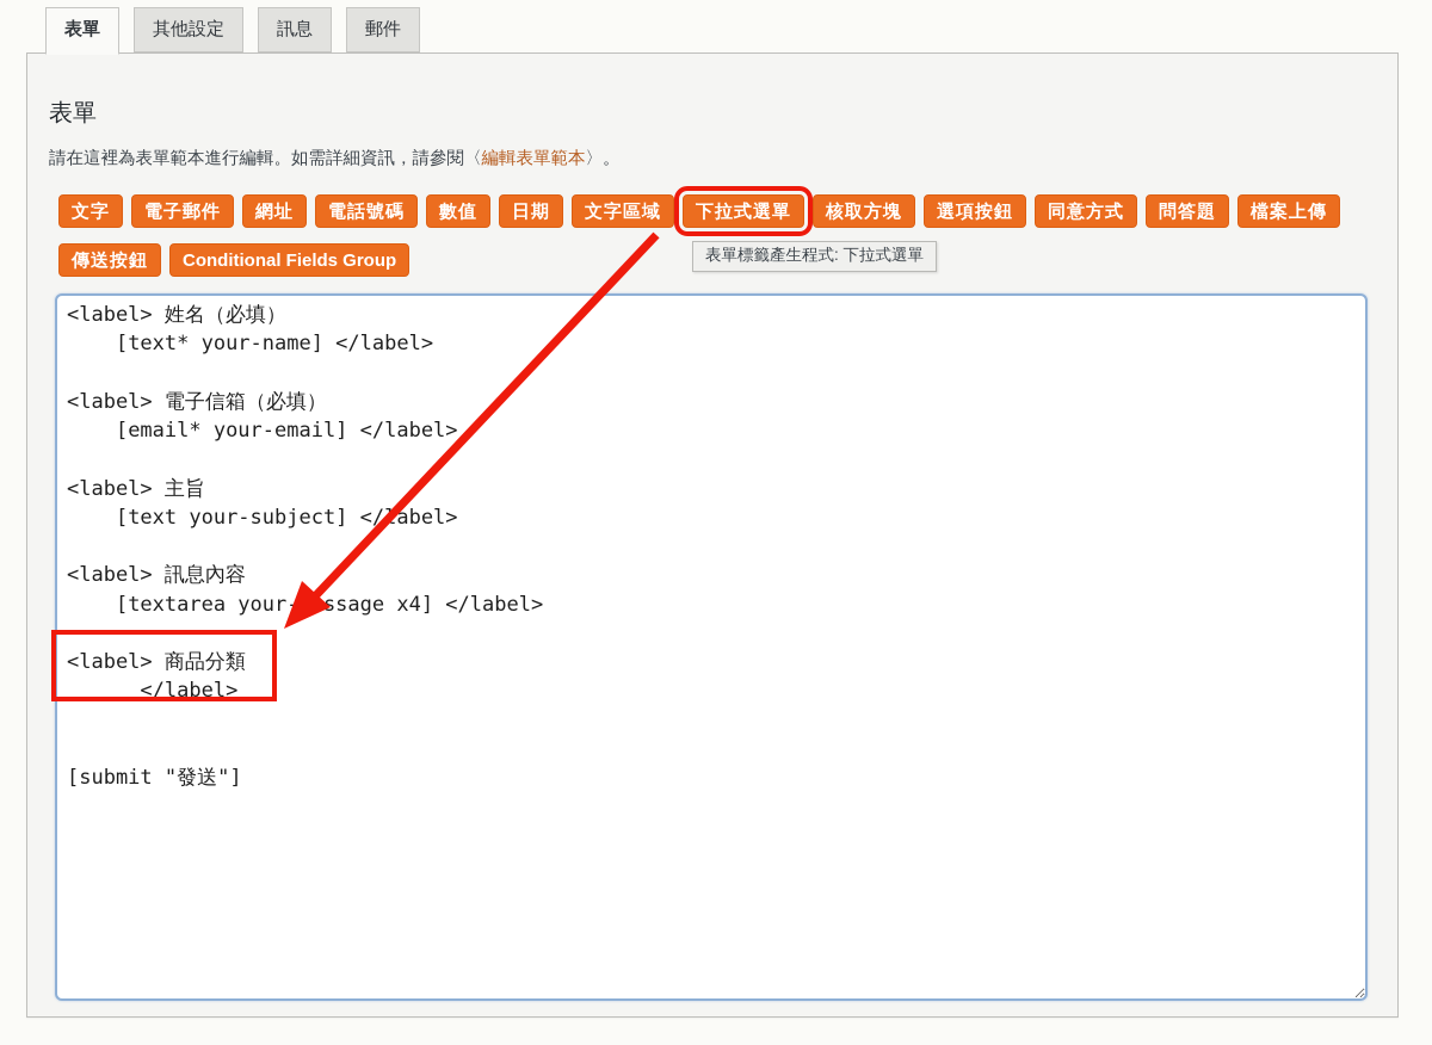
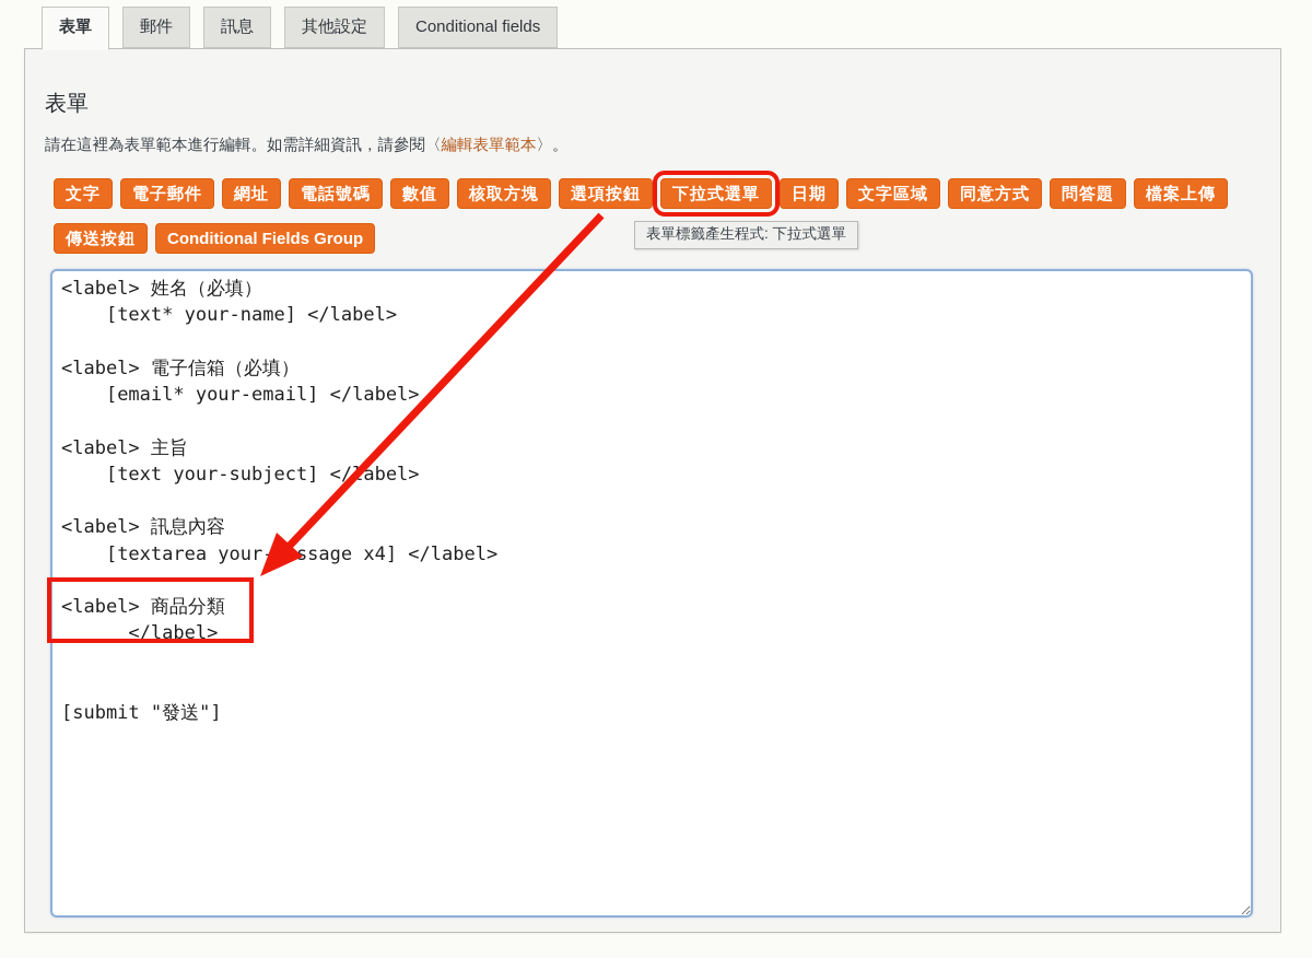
  表單
- 其他設定
+ 郵件
  訊息
- 郵件
+ 其他設定
+ Conditional fields
  表單
  請在這裡為表單範本進行編輯。如需詳細資訊，請參閱〈編輯表單範本〉。
  文字
  電子郵件
  網址
  電話號碼
  數值
- 日期
+ 核取方塊
- 文字區域
+ 選項按鈕
  下拉式選單
- 核取方塊
+ 日期
- 選項按鈕
+ 文字區域
  同意方式
  問答題
  檔案上傳
  傳送按鈕
  Conditional Fields Group
  <label> 姓名（必填）
  [text* your-name] </label>
  <label> 電子信箱（必填）
  [email* your-email] </label>
  <label> 主旨
  [text your-subject] </abel>
  <label> 訊息內容
  [textarea your-ssage x4] </label>
  <label> 商品分類
  </label>
  [submit "發送"]
  表單標籤產生程式: 下拉式選單
